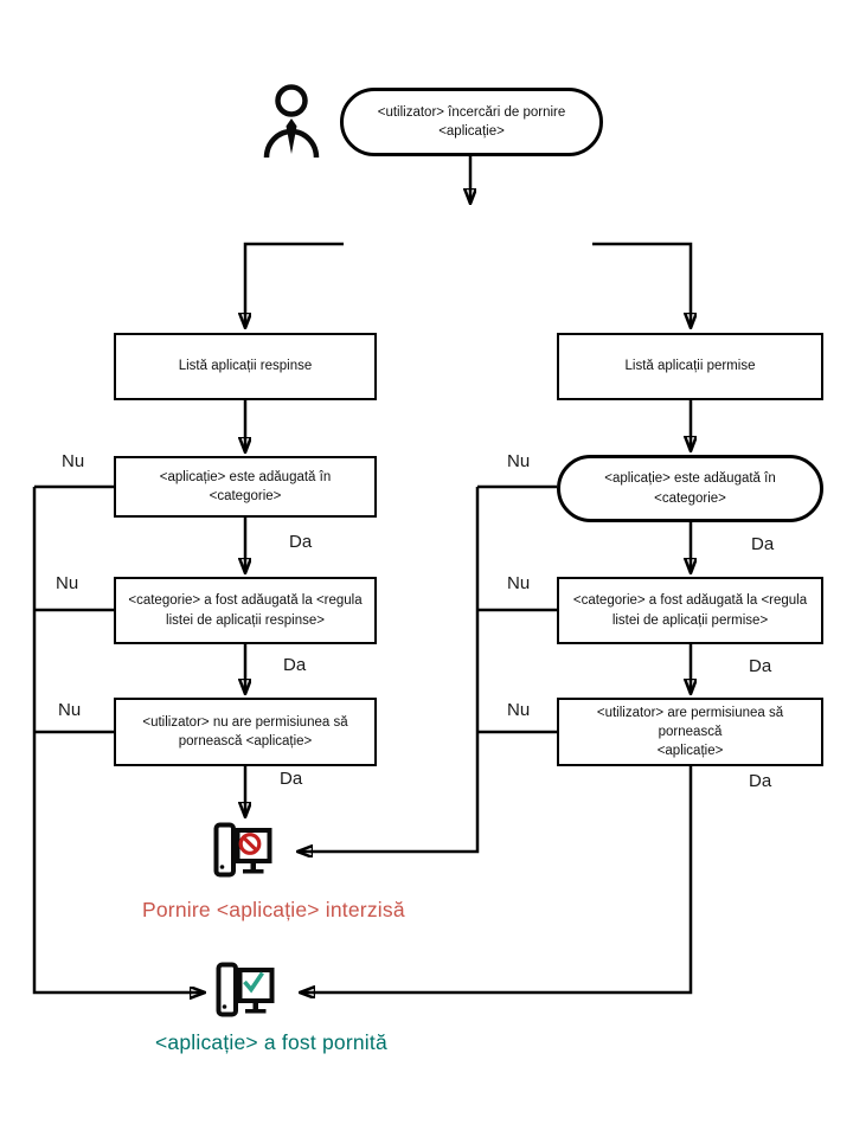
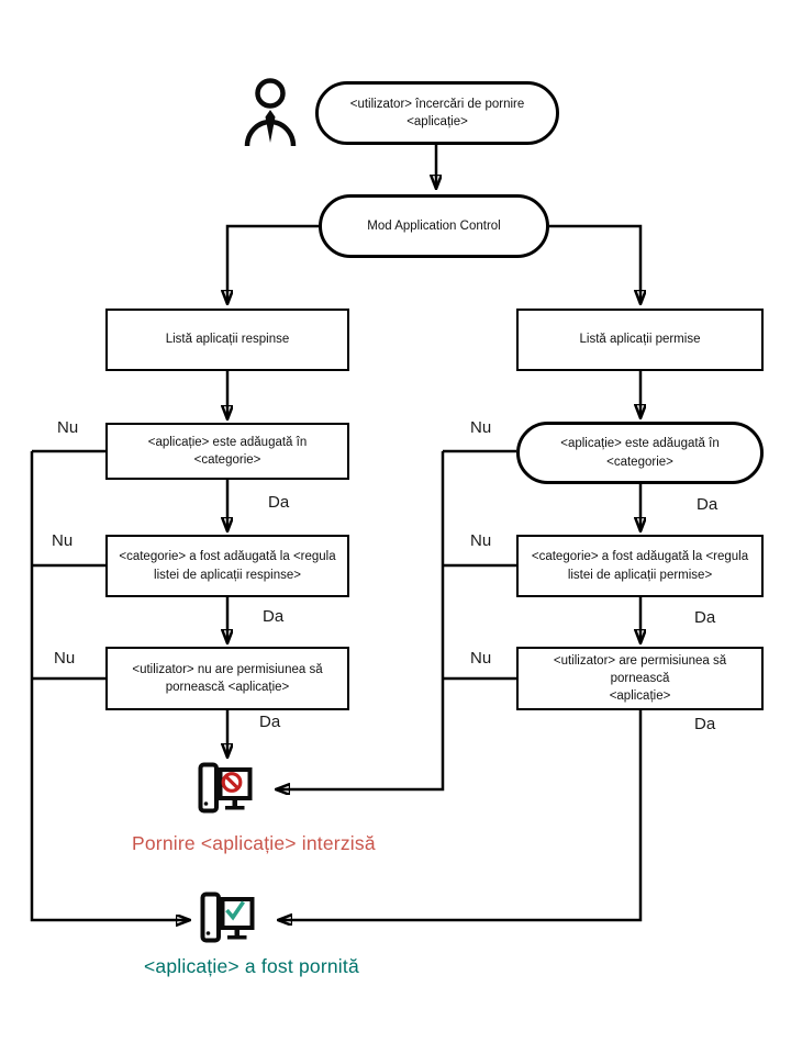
  <utilizator> încercări de pornire
  <aplicație>
+ Mod Application Control
  Listă aplicații respinse
  Listă aplicații permise
  <aplicație> este adăugată în <categorie>
  <aplicație> este adăugată în <categorie>
  <categorie> a fost adăugată la <regula
  listei de aplicații respinse>
  <categorie> a fost adăugată la <regula
  listei de aplicații permise>
  <utilizator> nu are permisiunea să
  pornească <aplicație>
  <utilizator> are permisiunea să pornească
  <aplicație>
  Nu
  Nu
  Nu
  Nu
  Nu
  Nu
  Da
  Da
  Da
  Da
  Da
  Da
  Pornire <aplicație> interzisă
  <aplicație> a fost pornită
